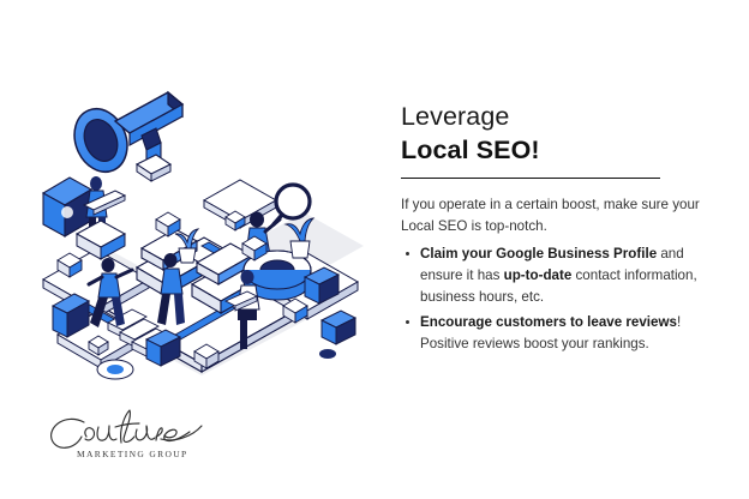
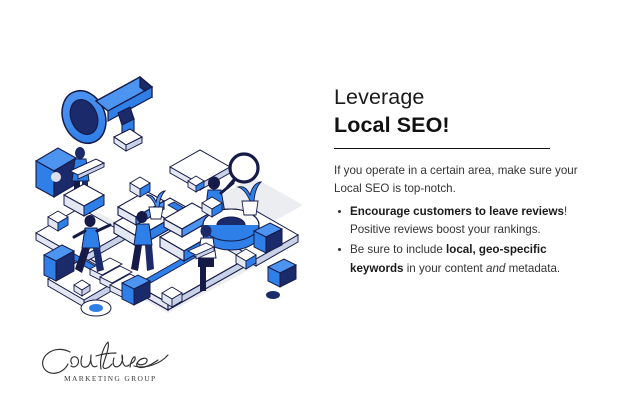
  MARKETING GROUP
  Leverage
  Local SEO!
- If you operate in a certain boost, make sure your Local SEO is top-notch.
+ If you operate in a certain area, make sure your Local SEO is top-notch.
- Claim your Google Business Profile and ensure it has up-to-date contact information, business hours, etc.
  Encourage customers to leave reviews! Positive reviews boost your rankings.
+ Be sure to include local, geo-specific keywords in your content and metadata.
